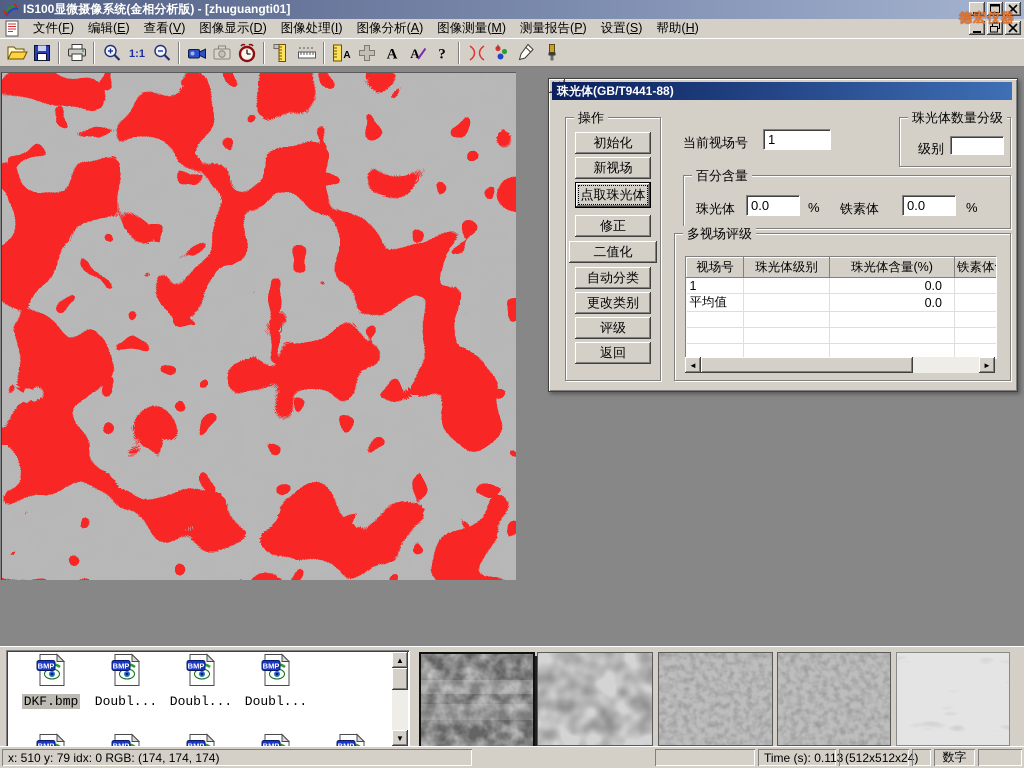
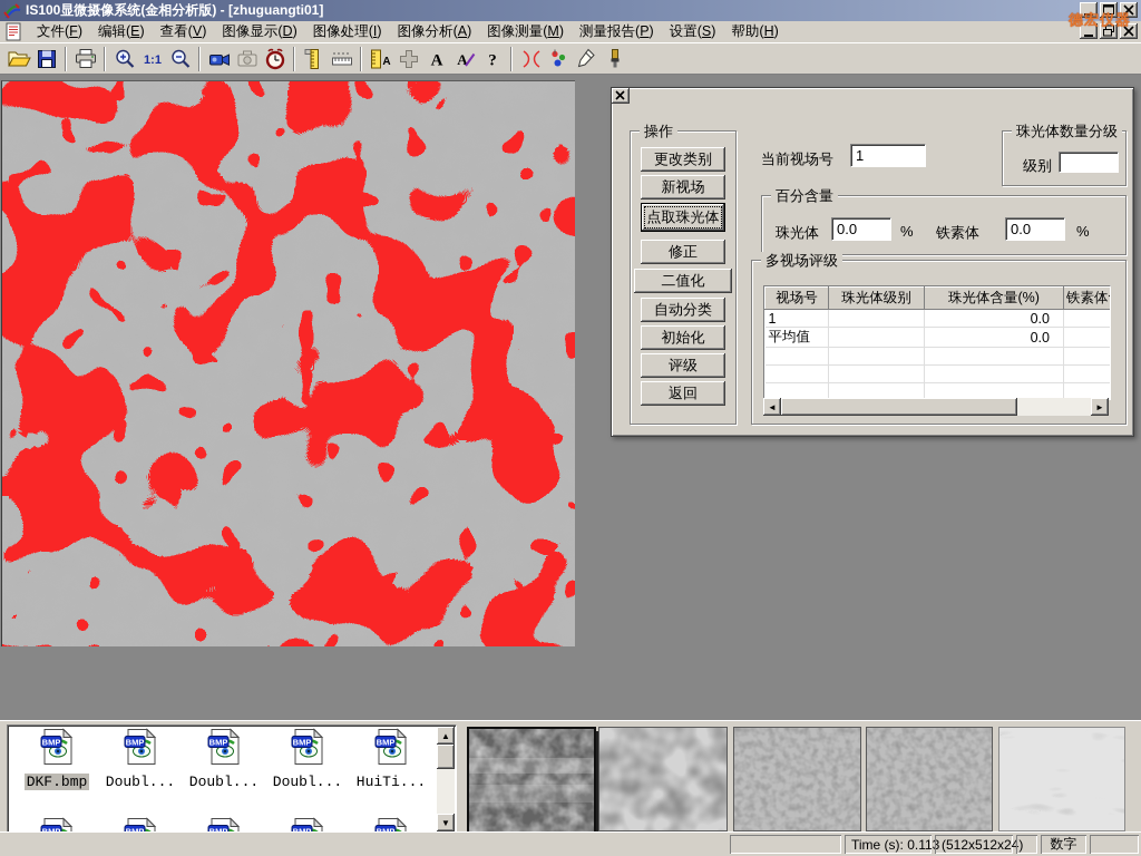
  IS100显微摄像系统(金相分析版) - [zhuguangti01]
  文件(F)
  编辑(E)
  查看(V)
  图像显示(D)
  图像处理(I)
  图像分析(A)
  图像测量(M)
  测量报告(P)
  设置(S)
  帮助(H)
  德宏仪器
  1:1
  A
  A
  A
  ?
- 珠光体(GB/T9441-88)
  操作
- 初始化
+ 更改类别
  新视场
  点取珠光体
  修正
  二值化
  自动分类
- 更改类别
+ 初始化
  评级
  返回
  当前视场号
  1
  珠光体数量分级
  级别
  百分含量
  珠光体
  0.0
  %
  铁素体
  0.0
  %
  多视场评级
  视场号	珠光体级别	珠光体含量(%)	铁素体
  1		0.0
  平均值		0.0
  ◄
  ►
  DKF.bmp
  Doubl...
  Doubl...
  Doubl...
+ HuiTi...
  ▲
  ▼
- x: 510 y: 79 idx: 0 RGB: (174, 174, 174)
  Time (s): 0.11
  (512x512x2
  数字
